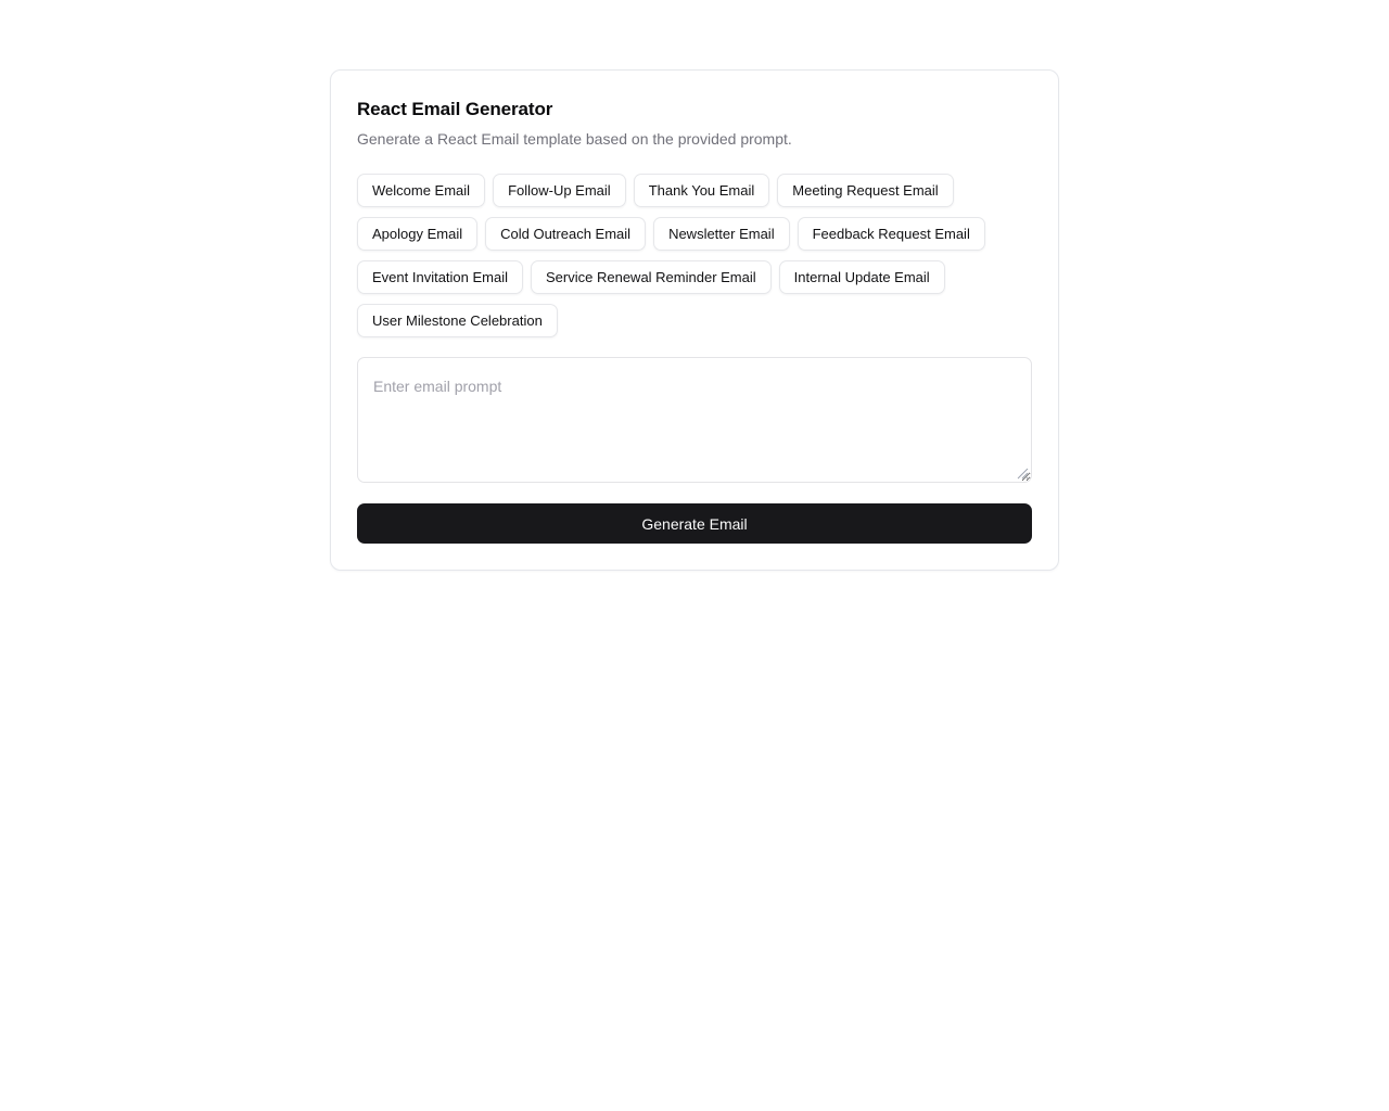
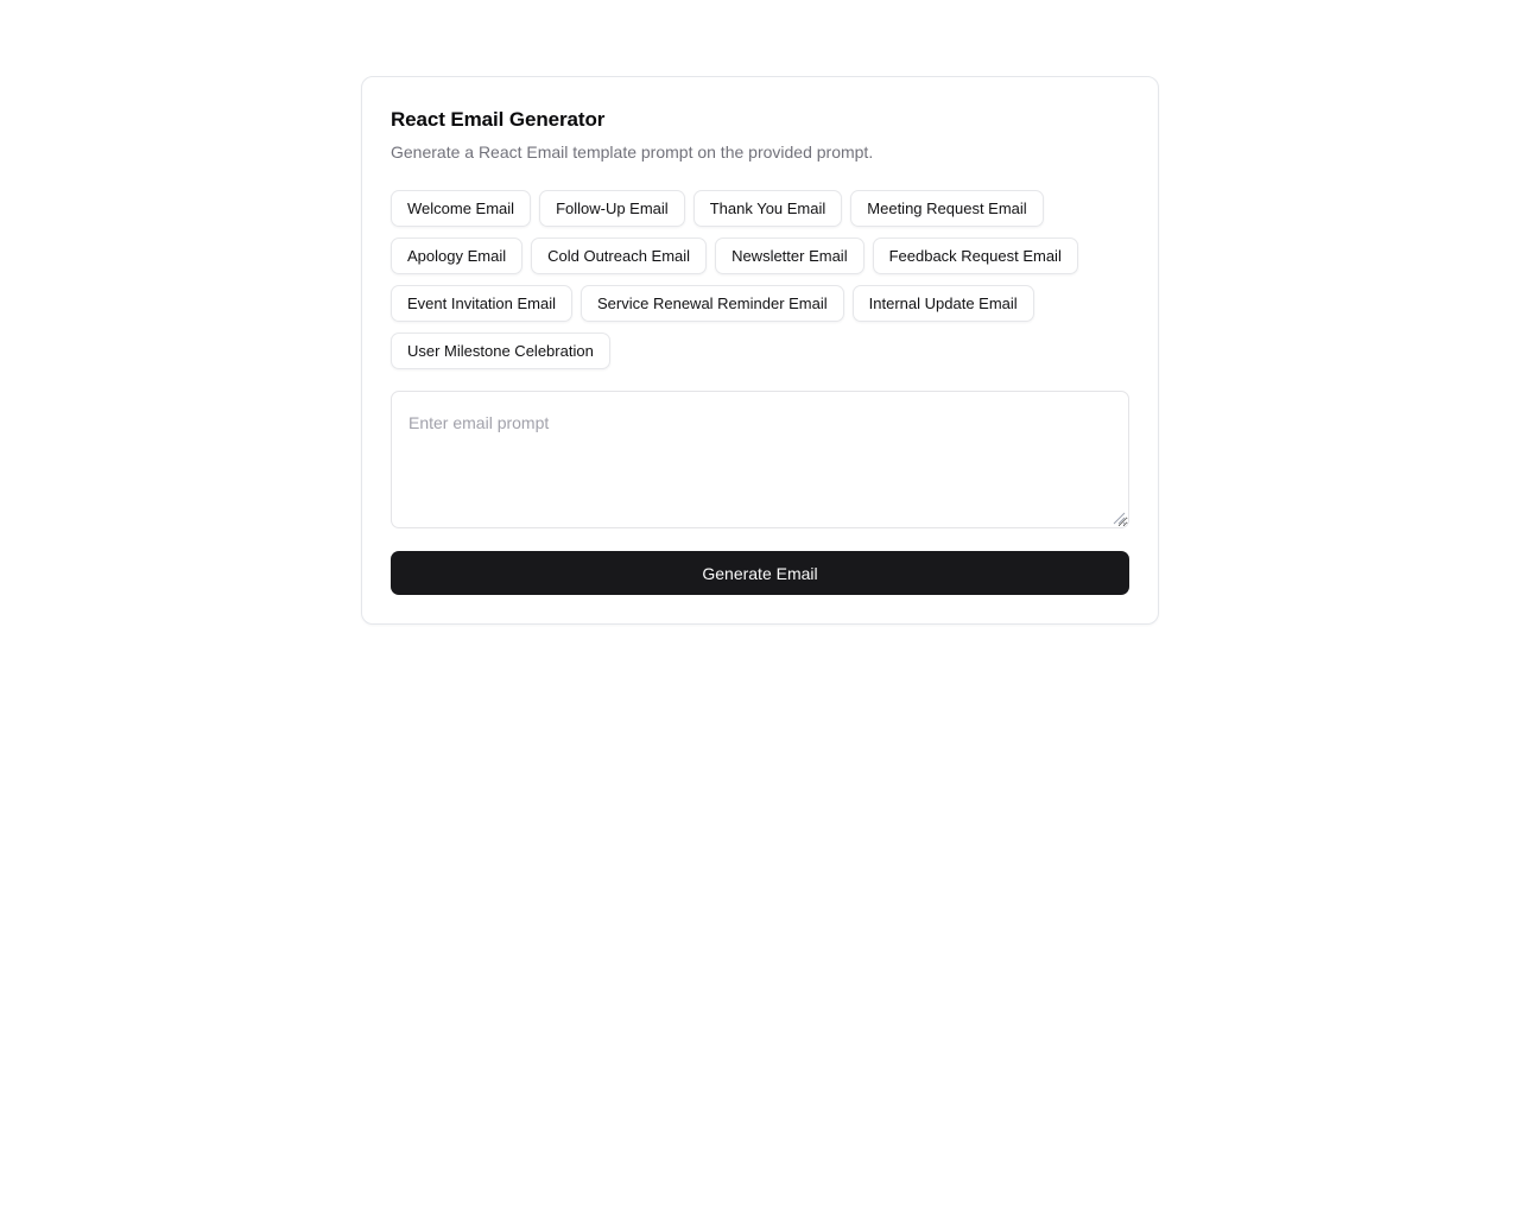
  React Email Generator
- Generate a React Email template based on the provided prompt.
+ Generate a React Email template prompt on the provided prompt.
  Welcome Email
  Follow-Up Email
  Thank You Email
  Meeting Request Email
  Apology Email
  Cold Outreach Email
  Newsletter Email
  Feedback Request Email
  Event Invitation Email
  Service Renewal Reminder Email
  Internal Update Email
  User Milestone Celebration
  Enter email prompt
  Generate Email
